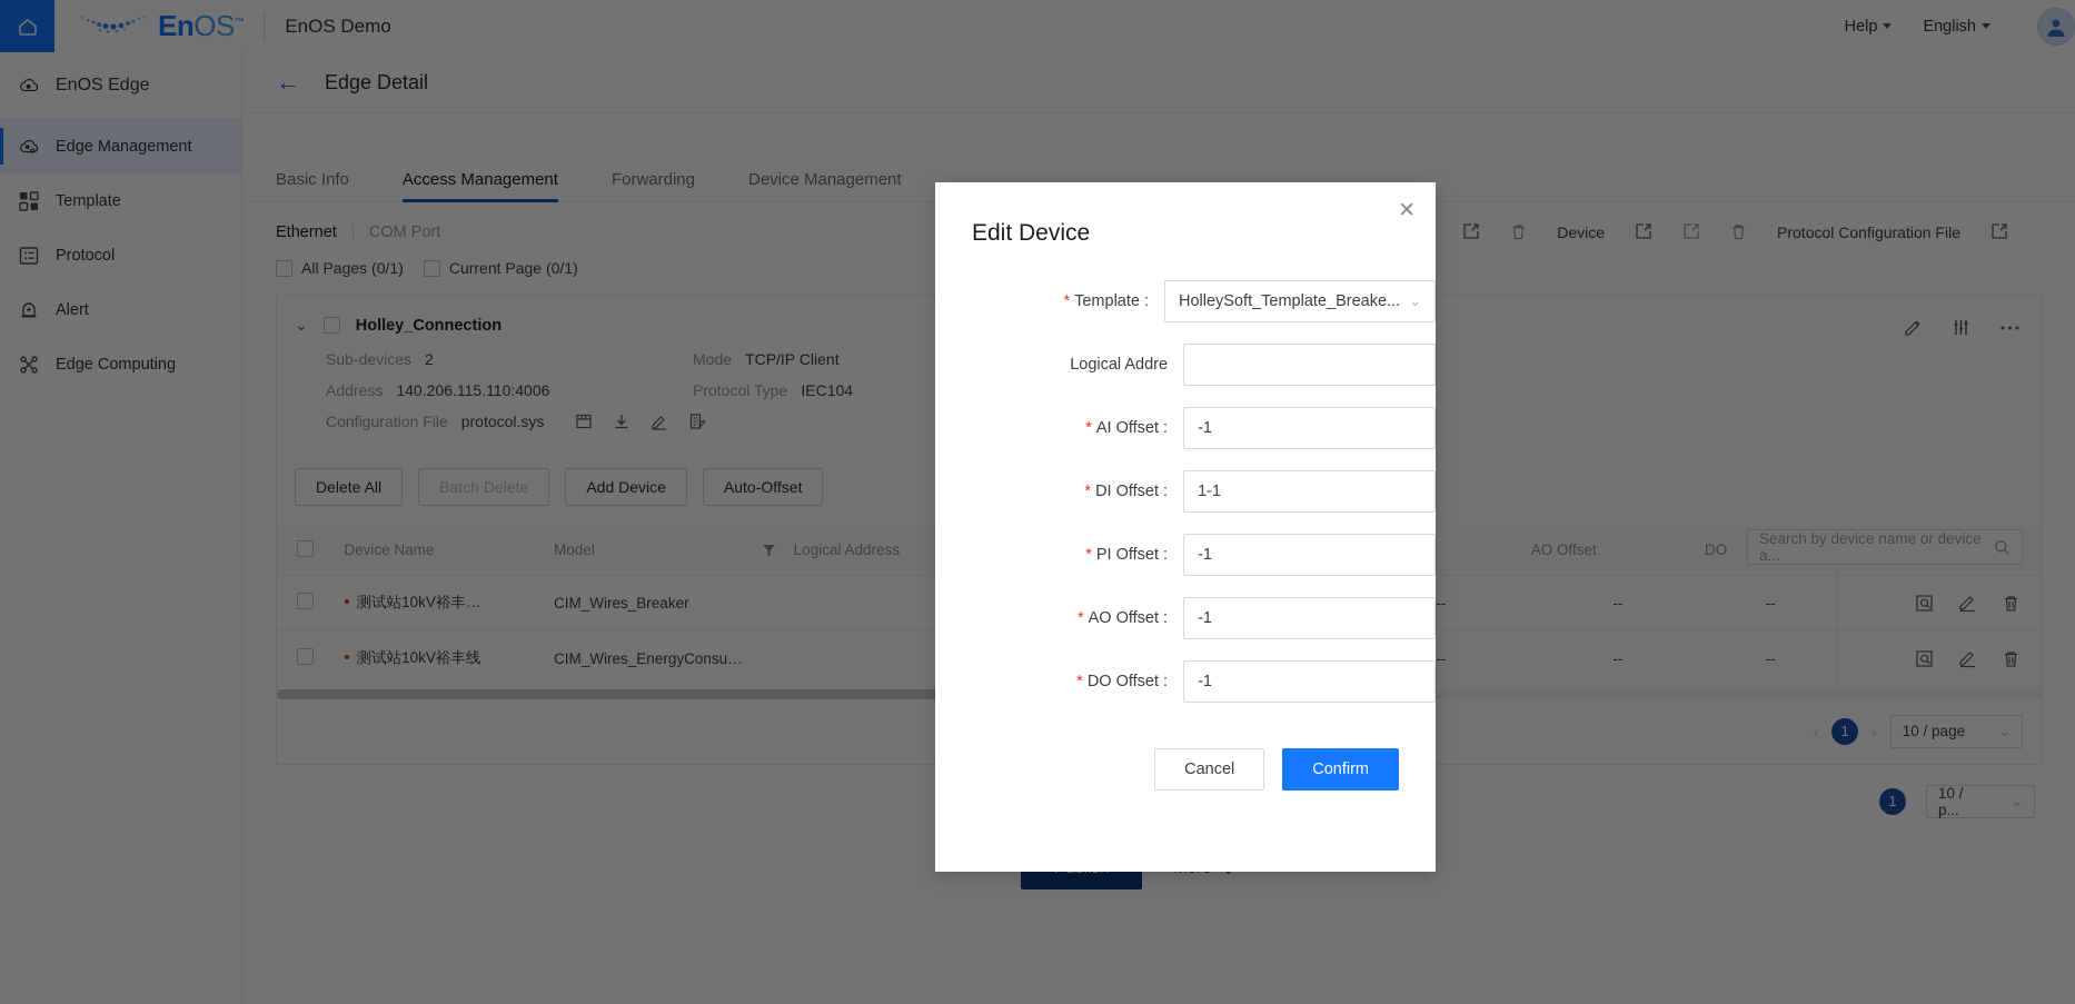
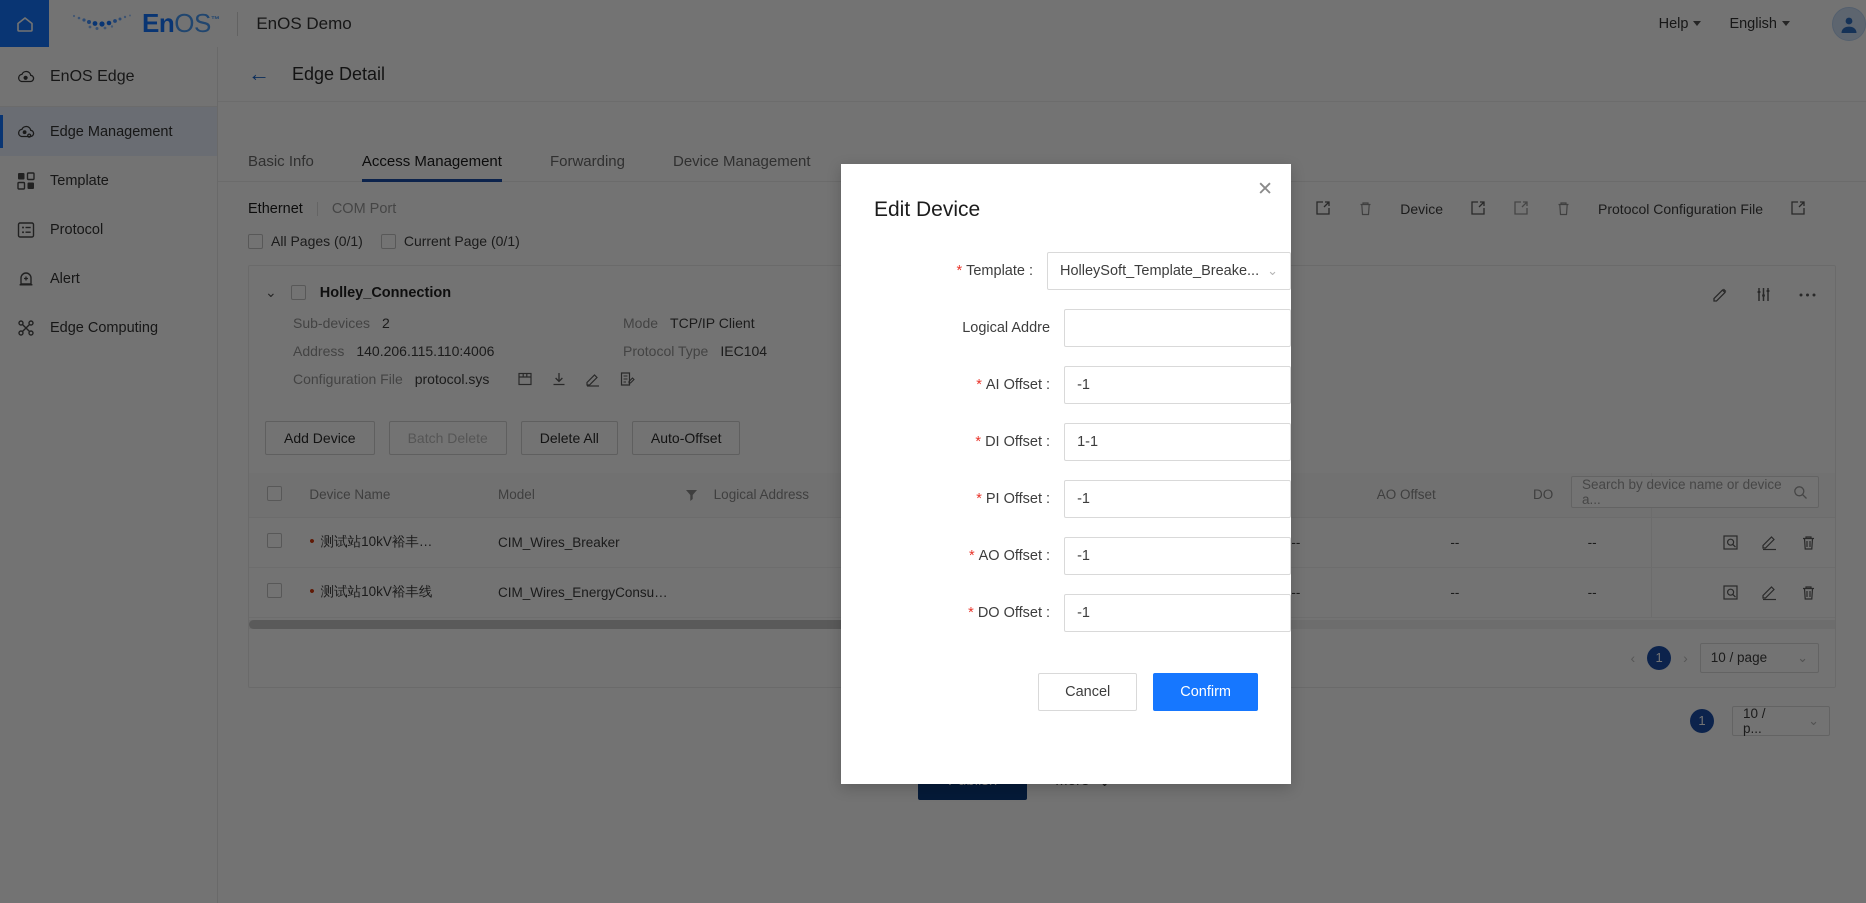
  EnOS™
  EnOS Demo
  Help
  English
  EnOS Edge
  Edge Management
  Template
  Protocol
  Alert
  Edge Computing
  ←
  Edge Detail
  Basic Info
  Access Management
  Forwarding
  Device Management
  Ethernet
  COM Port
  Device
  Protocol Configuration File
  All Pages (0/1)
  Current Page (0/1)
  ⌄
  Holley_Connection
  Sub-devices
  2
  Mode
  TCP/IP Client
  Address
  140.206.115.110:4006
  Protocol Type
  IEC104
  Configuration File
  protocol.sys
- Delete All
+ Add Device
  Batch Delete
- Add Device
+ Delete All
  Auto-Offset
  Search by device name or device a...
  	• 测试站10kV裕丰…	CIM_Wires_Breaker				--	--	--
  	• 测试站10kV裕丰线	CIM_Wires_EnergyConsu…				--	--	--
  ‹
  1
  ›
  10 / page
  ⌄
  1
  10 / p...
  ⌄
  ✕
  Edit Device
  * Template :
  HolleySoft_Template_Breake...
  ⌄
  Logical Addre
  * AI Offset :
  -1
  * DI Offset :
  1-1
  * PI Offset :
  -1
  * AO Offset :
  -1
  * DO Offset :
  -1
  Cancel
  Confirm
